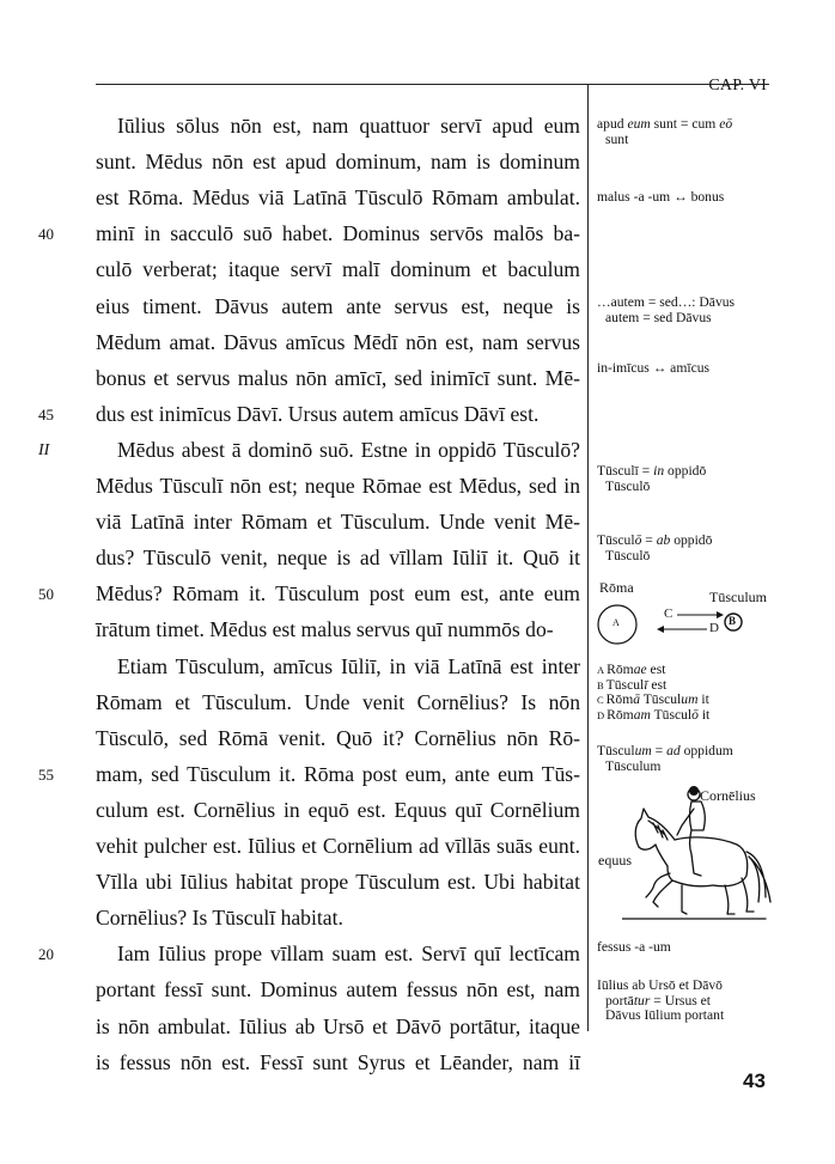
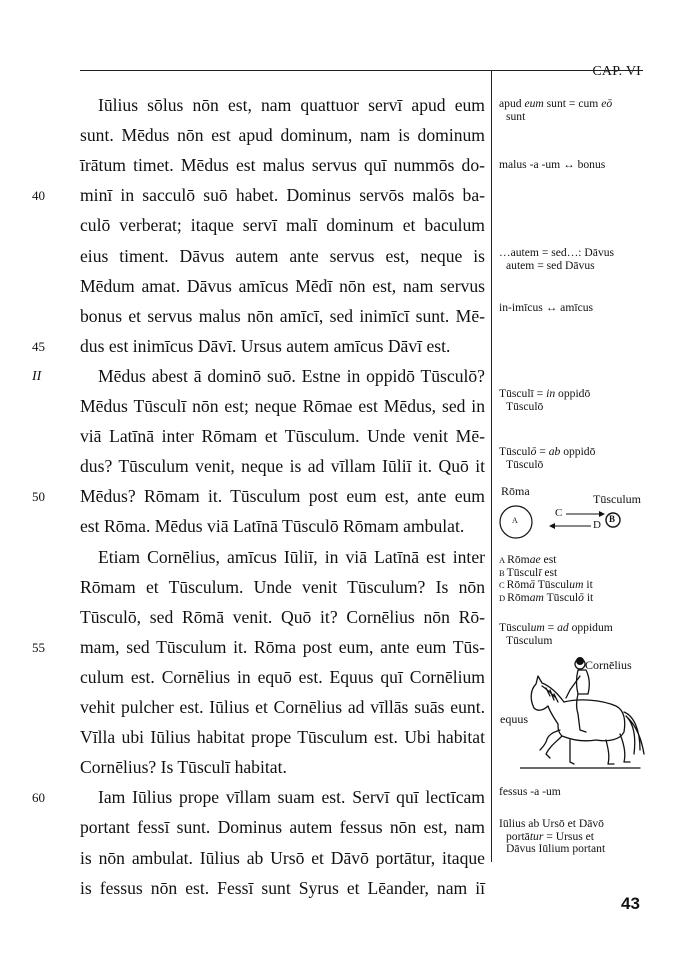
  CAP. VI
  Iūlius sōlus nōn est, nam quattuor servī apud eum
  sunt. Mēdus nōn est apud dominum, nam is dominum
- est Rōma. Mēdus viā Latīnā Tūsculō Rōmam ambulat.
+ īrātum timet. Mēdus est malus servus quī nummōs do-
  minī in sacculō suō habet. Dominus servōs malōs ba-
  40
  culō verberat; itaque servī malī dominum et baculum
  eius timent. Dāvus autem ante servus est, neque is
  Mēdum amat. Dāvus amīcus Mēdī nōn est, nam servus
  bonus et servus malus nōn amīcī, sed inimīcī sunt. Mē-
  dus est inimīcus Dāvī. Ursus autem amīcus Dāvī est.
  45
  Mēdus abest ā dominō suō. Estne in oppidō Tūsculō?
  II
  Mēdus Tūsculī nōn est; neque Rōmae est Mēdus, sed in
  viā Latīnā inter Rōmam et Tūsculum. Unde venit Mē-
- dus? Tūsculō venit, neque is ad vīllam Iūliī it. Quō it
+ dus? Tūsculum venit, neque is ad vīllam Iūliī it. Quō it
  Mēdus? Rōmam it. Tūsculum post eum est, ante eum
  50
- īrātum timet. Mēdus est malus servus quī nummōs do-
+ est Rōma. Mēdus viā Latīnā Tūsculō Rōmam ambulat.
- Etiam Tūsculum, amīcus Iūliī, in viā Latīnā est inter
+ Etiam Cornēlius, amīcus Iūliī, in viā Latīnā est inter
- Rōmam et Tūsculum. Unde venit Cornēlius? Is nōn
+ Rōmam et Tūsculum. Unde venit Tūsculum? Is nōn
  Tūsculō, sed Rōmā venit. Quō it? Cornēlius nōn Rō-
  mam, sed Tūsculum it. Rōma post eum, ante eum Tūs-
  55
  culum est. Cornēlius in equō est. Equus quī Cornēlium
- vehit pulcher est. Iūlius et Cornēlium ad vīllās suās eunt.
+ vehit pulcher est. Iūlius et Cornēlius ad vīllās suās eunt.
  Vīlla ubi Iūlius habitat prope Tūsculum est. Ubi habitat
  Cornēlius? Is Tūsculī habitat.
  Iam Iūlius prope vīllam suam est. Servī quī lectīcam
- 20
+ 60
  portant fessī sunt. Dominus autem fessus nōn est, nam
  is nōn ambulat. Iūlius ab Ursō et Dāvō portātur, itaque
  is fessus nōn est. Fessī sunt Syrus et Lēander, nam iī
  apud eum sunt = cum eō
  sunt
  malus -a -um ↔ bonus
  …autem = sed…: Dāvus
  autem = sed Dāvus
  in-imīcus ↔ amīcus
  Tūsculī = in oppidō
  Tūsculō
  Tūsculō = ab oppidō
  Tūsculō
  Rōma
  Tūsculum
  A
  B
  C
  D
  A Rōmae est
  B Tūsculī est
  C Rōmā Tūsculum it
  D Rōmam Tūsculō it
  Tūsculum = ad oppidum
  Tūsculum
  Cornēlius
  equus
  fessus -a -um
  Iūlius ab Ursō et Dāvō
  portātur = Ursus et
  Dāvus Iūlium portant
  43
